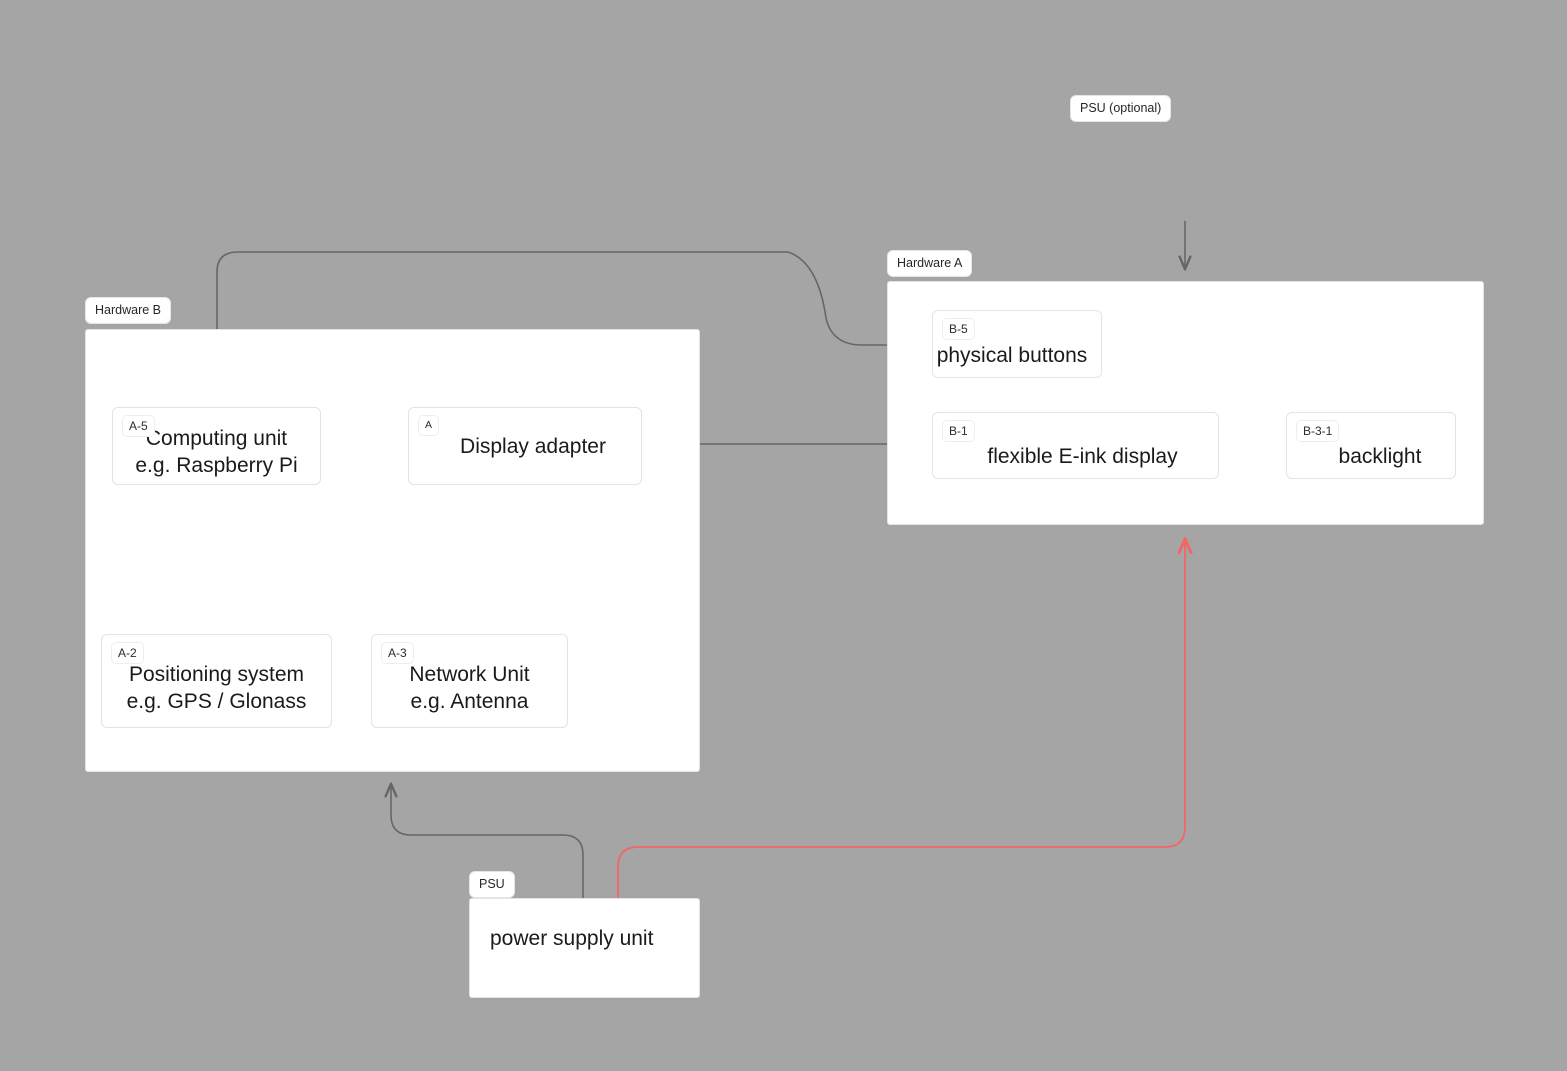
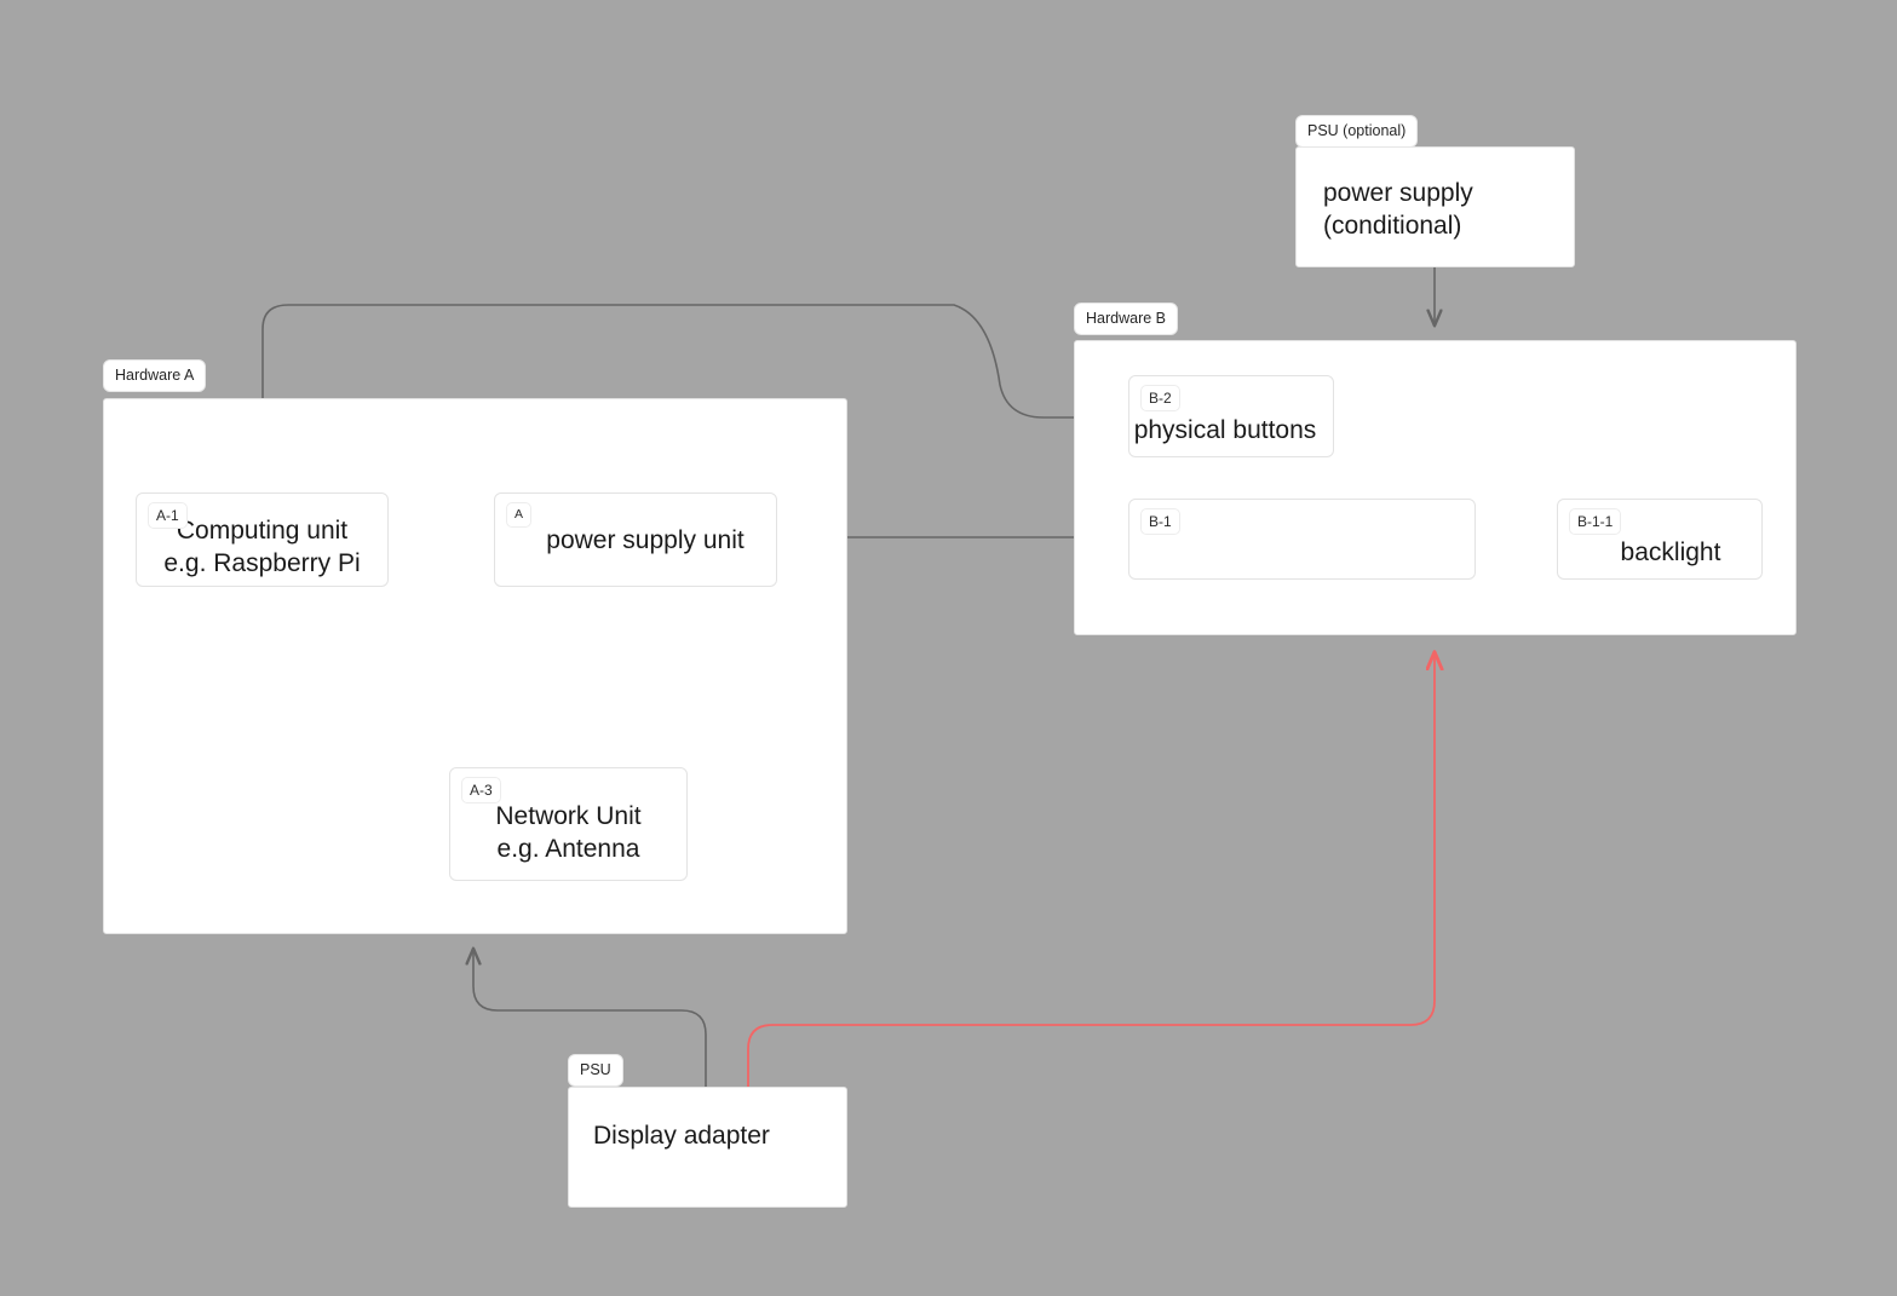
- Hardware B
+ Hardware A
- A-5
+ A-1
  Computing unit
  e.g. Raspberry Pi
  A
- Display adapter
+ power supply unit
- A-2
- Positioning system
- e.g. GPS / Glonass
  A-3
  Network Unit
  e.g. Antenna
- Hardware A
+ Hardware B
- B-5
+ B-2
  physical buttons
  B-1
- flexible E-ink display
- B-3-1
+ B-1-1
  backlight
+ power supply
+ (conditional)
  PSU (optional)
- power supply unit
+ Display adapter
  PSU
